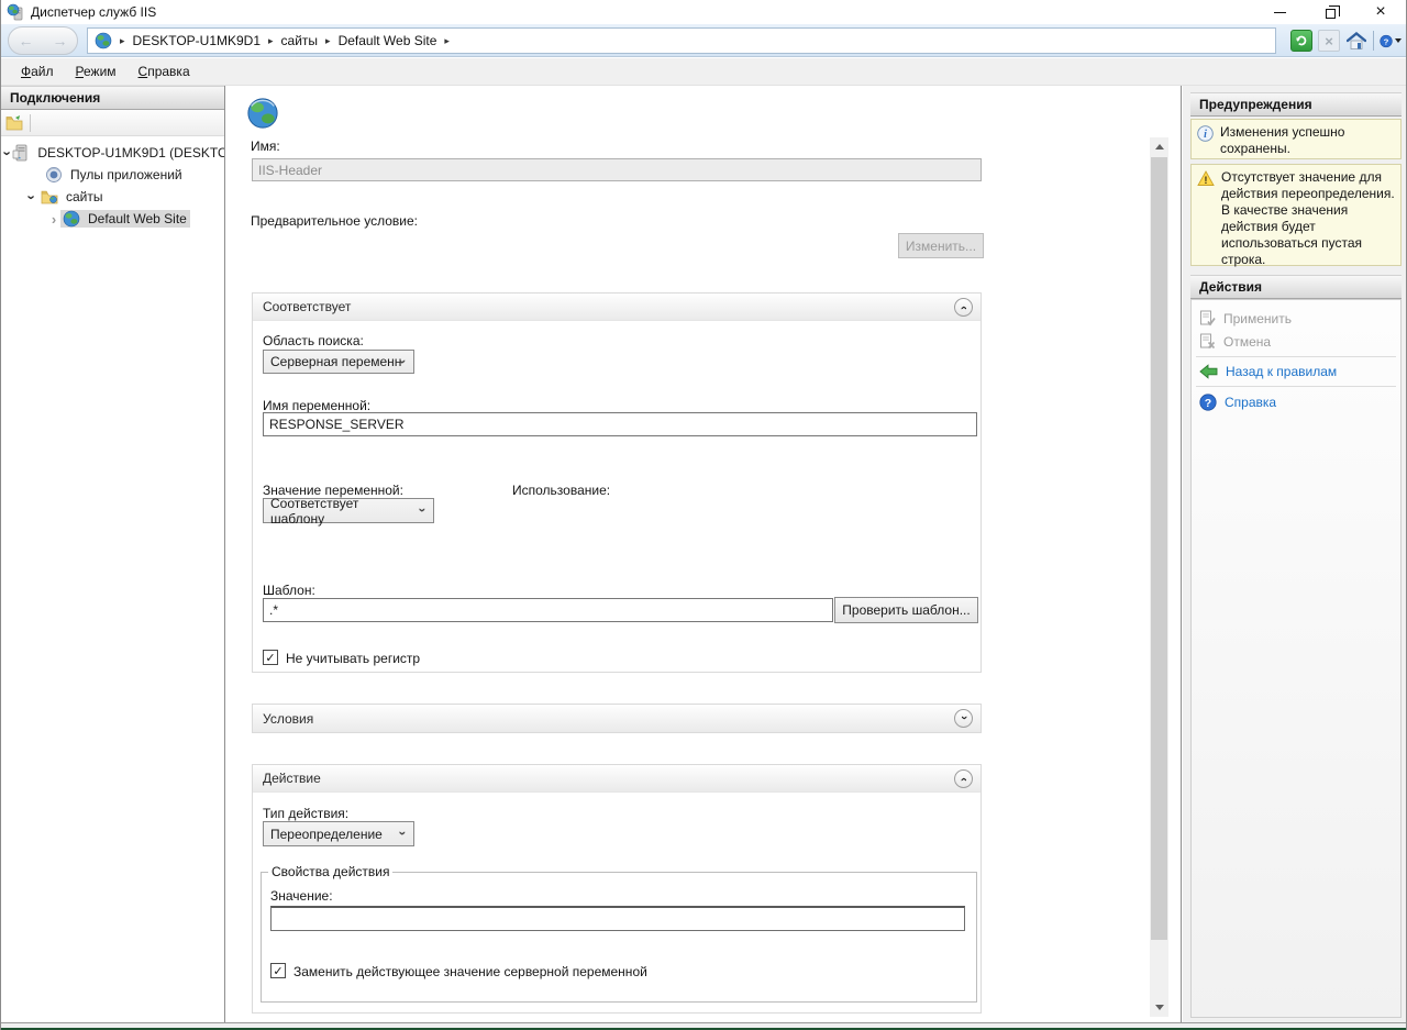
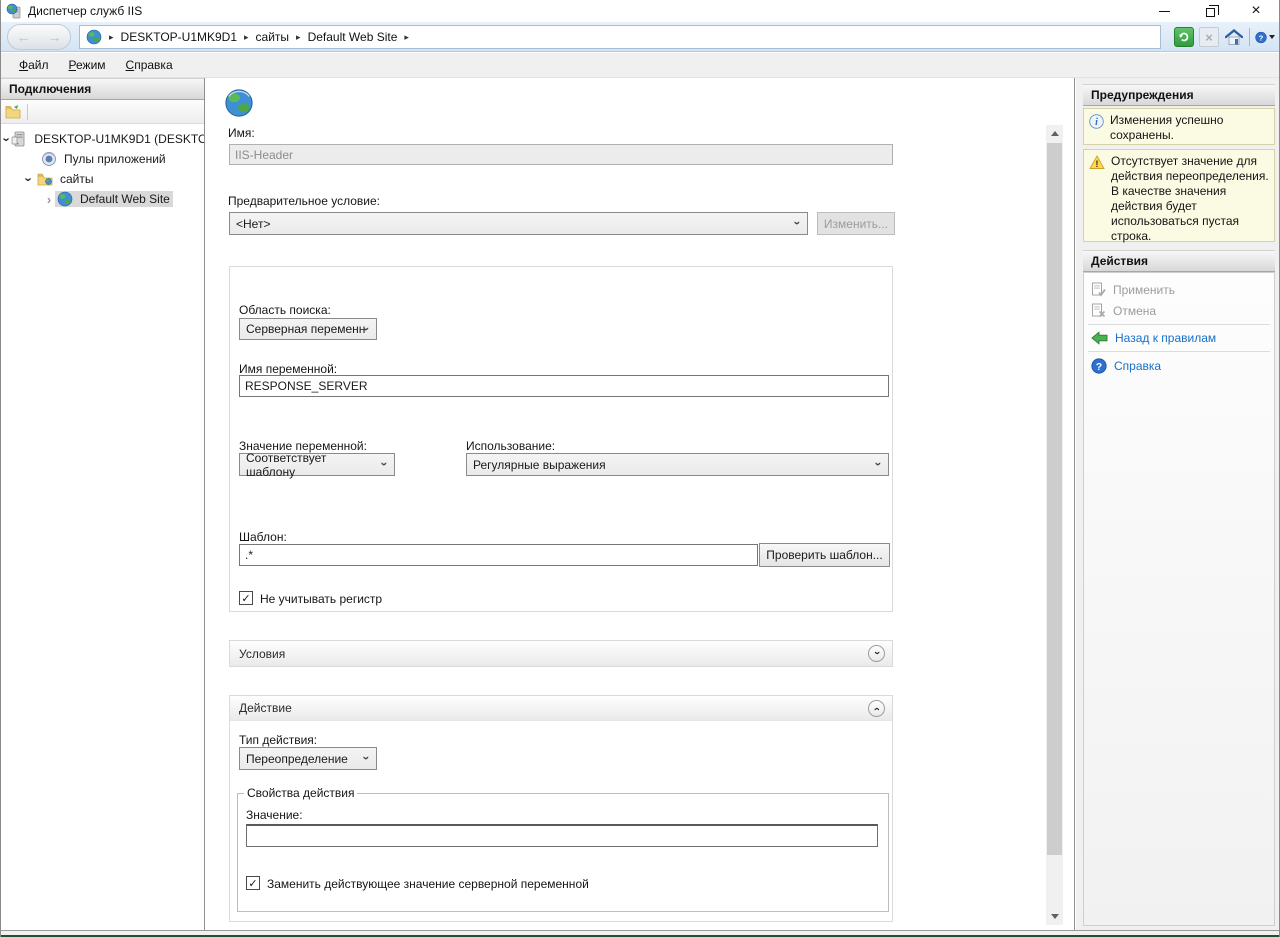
  Диспетчер служб IIS
  ×
  ←
  →
  ▸
  DESKTOP-U1MK9D1
  ▸
  сайты
  ▸
  Default Web Site
  ▸
  ×
  ?
  Файл
  Режим
  Справка
  Подключения
  DESKTOP-U1MK9D1 (DESKTO
  Пулы приложений
  сайты
  ›
  Default Web Site
  Имя:
  IIS-Header
  Предварительное условие:
+ <Нет>
  Изменить...
- Соответствует
  Область поиска:
  Серверная переменн
  Имя переменной:
  RESPONSE_SERVER
  Значение переменной:
  Использование:
  Соответствует шаблону
+ Регулярные выражения
  Шаблон:
  .*
  Проверить шаблон...
  ✓
  Не учитывать регистр
  Условия
  Действие
  Тип действия:
  Переопределение
  Свойства действия
  Значение:
  ✓
  Заменить действующее значение серверной переменной
  Предупреждения
  i
  Изменения успешно сохранены.
  !
  Отсутствует значение для действия переопределения. В качестве значения действия будет использоваться пустая строка.
  Действия
  Применить
  Отмена
  Назад к правилам
  ?
  Справка
